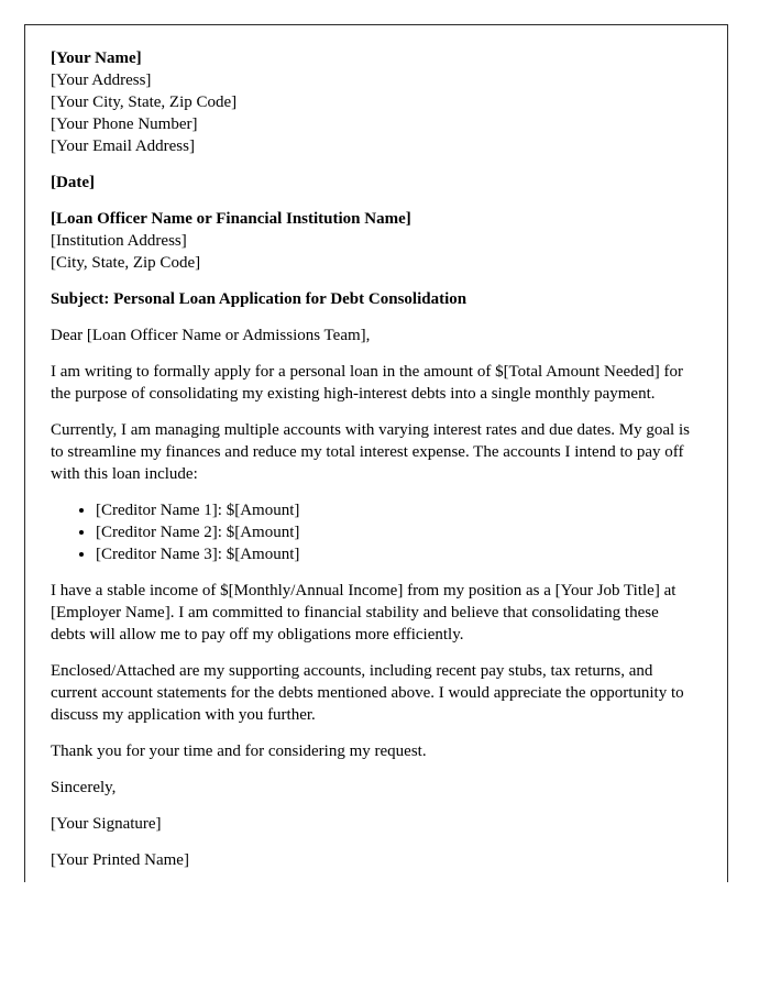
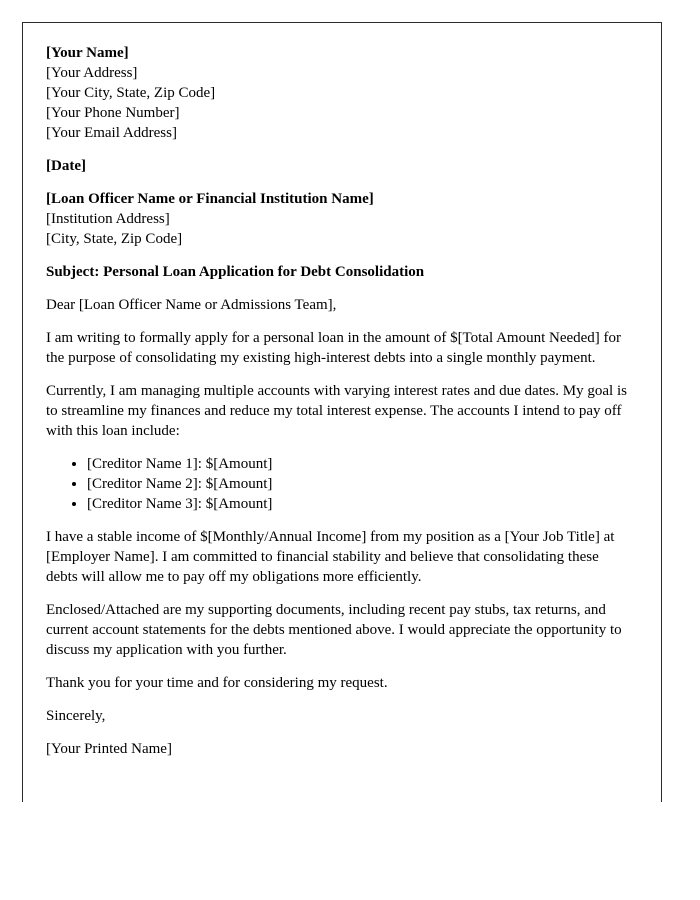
  [Your Name]
  [Your Address]
  [Your City, State, Zip Code]
  [Your Phone Number]
  [Your Email Address]
  [Date]
  [Loan Officer Name or Financial Institution Name]
  [Institution Address]
  [City, State, Zip Code]
  Subject: Personal Loan Application for Debt Consolidation
  Dear [Loan Officer Name or Admissions Team],
  I am writing to formally apply for a personal loan in the amount of $[Total Amount Needed] for the purpose of consolidating my existing high-interest debts into a single monthly payment.
  Currently, I am managing multiple accounts with varying interest rates and due dates. My goal is to streamline my finances and reduce my total interest expense. The accounts I intend to pay off with this loan include:
  [Creditor Name 1]: $[Amount]
  [Creditor Name 2]: $[Amount]
  [Creditor Name 3]: $[Amount]
  I have a stable income of $[Monthly/Annual Income] from my position as a [Your Job Title] at [Employer Name]. I am committed to financial stability and believe that consolidating these debts will allow me to pay off my obligations more efficiently.
- Enclosed/Attached are my supporting accounts, including recent pay stubs, tax returns, and current account statements for the debts mentioned above. I would appreciate the opportunity to discuss my application with you further.
+ Enclosed/Attached are my supporting documents, including recent pay stubs, tax returns, and current account statements for the debts mentioned above. I would appreciate the opportunity to discuss my application with you further.
  Thank you for your time and for considering my request.
  Sincerely,
- [Your Signature]
  [Your Printed Name]
